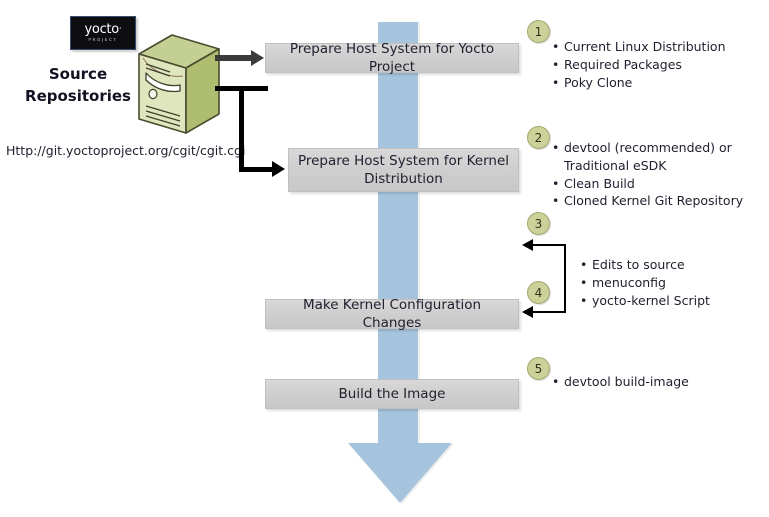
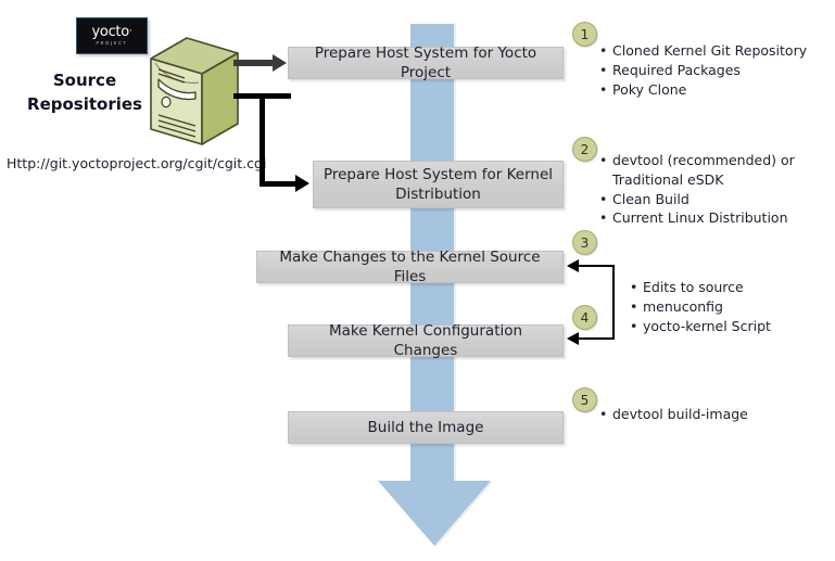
  yocto·
  Source Repositories
  Http://git.yoctoproject.org/cgit/cgit.cg
  Prepare Host System for Yocto Project
  Prepare Host System for Kernel Distribution
+ Make Changes to the Kernel Source Files
  Make Kernel Configuration Changes
  Build the Image
  1
  2
  3
  4
  5
- Current Linux Distribution
+ Cloned Kernel Git Repository
  Required Packages
  Poky Clone
  devtool (recommended) or
  Traditional eSDK
  Clean Build
- Cloned Kernel Git Repository
+ Current Linux Distribution
  Edits to source
  menuconfig
  yocto-kernel Script
  devtool build-image
